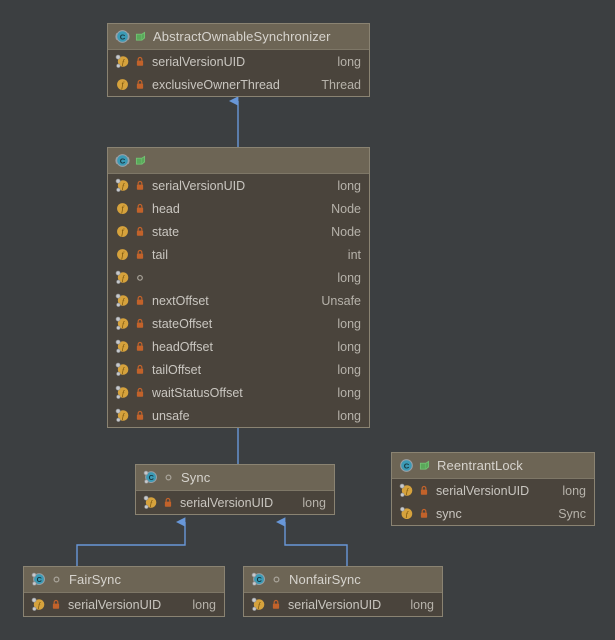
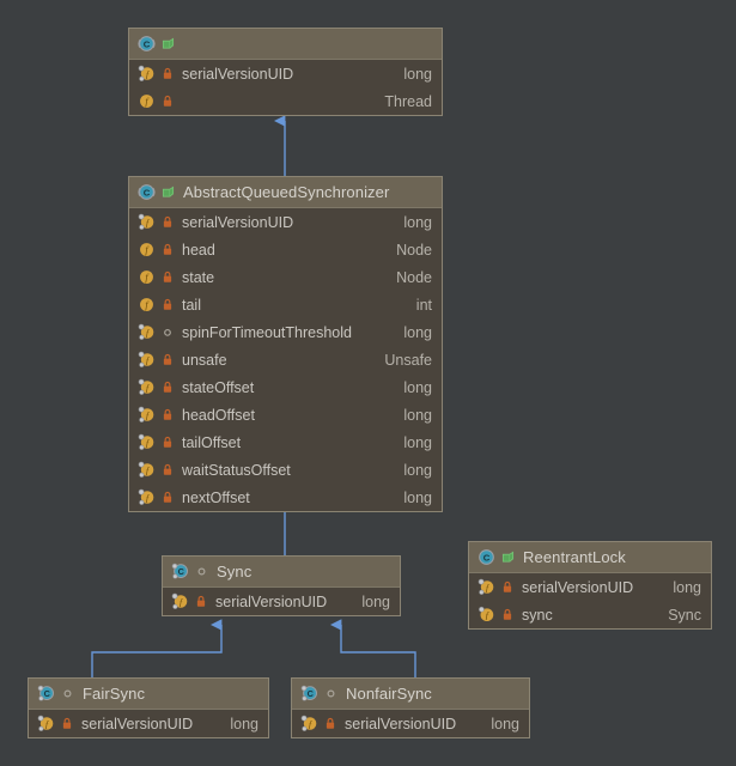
  C
- AbstractOwnableSynchronizer
  f
  serialVersionUID
  long
  f
- exclusiveOwnerThread
  Thread
  C
+ AbstractQueuedSynchronizer
  f
  serialVersionUID
  long
  f
  head
  Node
  f
  state
  Node
  f
  tail
  int
  f
+ spinForTimeoutThreshold
  long
  f
- nextOffset
+ unsafe
  Unsafe
  f
  stateOffset
  long
  f
  headOffset
  long
  f
  tailOffset
  long
  f
  waitStatusOffset
  long
  f
- unsafe
+ nextOffset
  long
  C
  Sync
  f
  serialVersionUID
  long
  C
  ReentrantLock
  f
  serialVersionUID
  long
  f
  sync
  Sync
  C
  FairSync
  f
  serialVersionUID
  long
  C
  NonfairSync
  f
  serialVersionUID
  long
